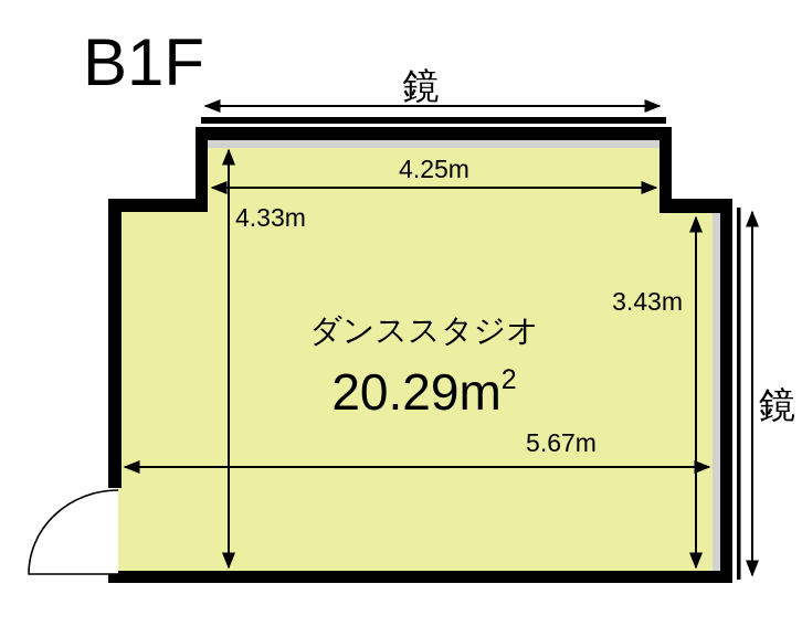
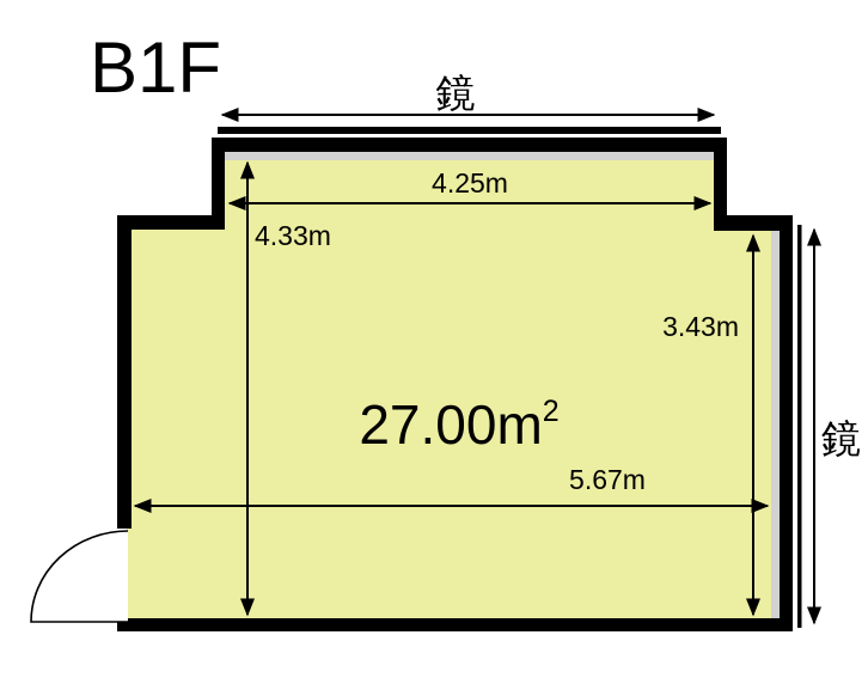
  B1F
  鏡
  鏡
  4.25m
  4.33m
  3.43m
  5.67m
- ダンススタジオ
- 20.29m2
+ 27.00m2
